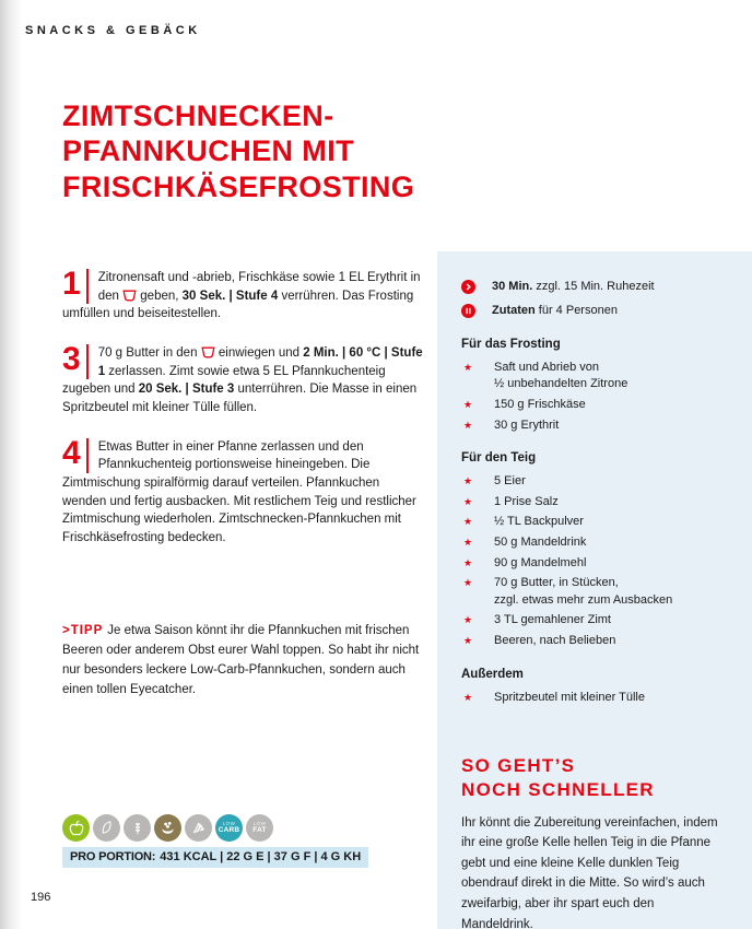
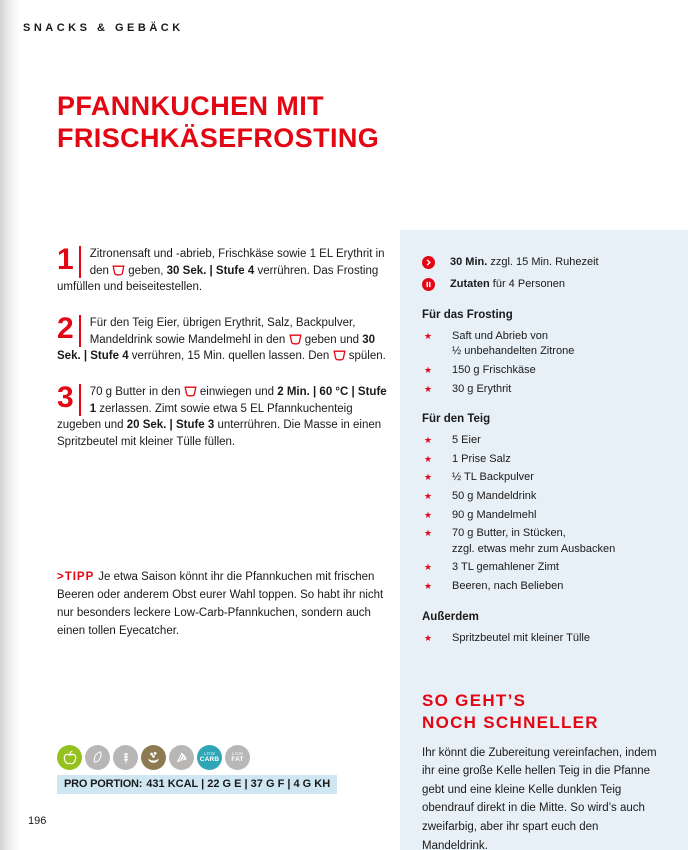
  SNACKS & GEBÄCK
- ZIMTSCHNECKEN-
  PFANNKUCHEN MIT
  FRISCHKÄSEFROSTING
  1
  Zitronensaft und -abrieb, Frischkäse sowie 1 EL Erythrit in den geben, 30 Sek. | Stufe 4 verrühren. Das Frosting umfüllen und beiseitestellen.
+ 2
+ Für den Teig Eier, übrigen Erythrit, Salz, Backpulver, Mandeldrink sowie Mandelmehl in den geben und 30 Sek. | Stufe 4 verrühren, 15 Min. quellen lassen. Den spülen.
  3
  70 g Butter in den einwiegen und 2 Min. | 60 °C | Stufe 1 zerlassen. Zimt sowie etwa 5 EL Pfannkuchenteig zugeben und 20 Sek. | Stufe 3 unterrühren. Die Masse in einen Spritzbeutel mit kleiner Tülle füllen.
- 4
- Etwas Butter in einer Pfanne zerlassen und den Pfannkuchenteig portionsweise hineingeben. Die Zimtmischung spiralförmig darauf verteilen. Pfannkuchen wenden und fertig ausbacken. Mit restlichem Teig und restlicher Zimtmischung wiederholen. Zimtschnecken-Pfannkuchen mit Frischkäsefrosting bedecken.
  >TIPP Je etwa Saison könnt ihr die Pfannkuchen mit frischen Beeren oder anderem Obst eurer Wahl toppen. So habt ihr nicht nur besonders leckere Low-Carb-Pfannkuchen, sondern auch einen tollen Eyecatcher.
  PRO PORTION: 431 KCAL | 22 G E | 37 G F | 4 G KH
  196
  30 Min. zzgl. 15 Min. Ruhezeit
  Zutaten für 4 Personen
  Für das Frosting
  ★
  Saft und Abrieb von
  ½ unbehandelten Zitrone
  ★
  150 g Frischkäse
  ★
  30 g Erythrit
  Für den Teig
  ★
  5 Eier
  ★
  1 Prise Salz
  ★
  ½ TL Backpulver
  ★
  50 g Mandeldrink
  ★
  90 g Mandelmehl
  ★
  70 g Butter, in Stücken,
  zzgl. etwas mehr zum Ausbacken
  ★
  3 TL gemahlener Zimt
  ★
  Beeren, nach Belieben
  Außerdem
  ★
  Spritzbeutel mit kleiner Tülle
  SO GEHT’S
  NOCH SCHNELLER
  Ihr könnt die Zubereitung vereinfachen, indem ihr eine große Kelle hellen Teig in die Pfanne gebt und eine kleine Kelle dunklen Teig obendrauf direkt in die Mitte. So wird’s auch zweifarbig, aber ihr spart euch den Mandeldrink.
